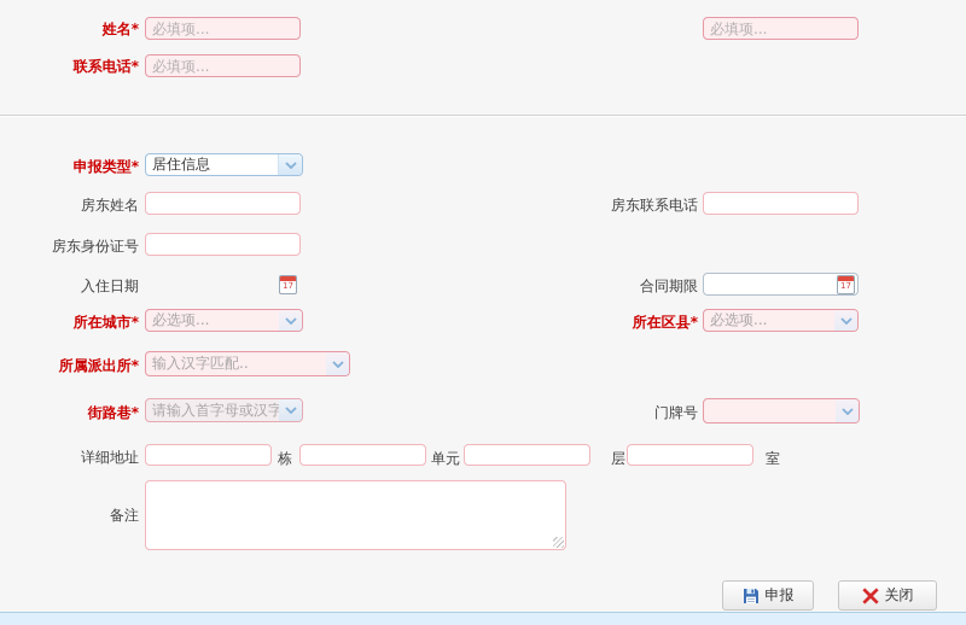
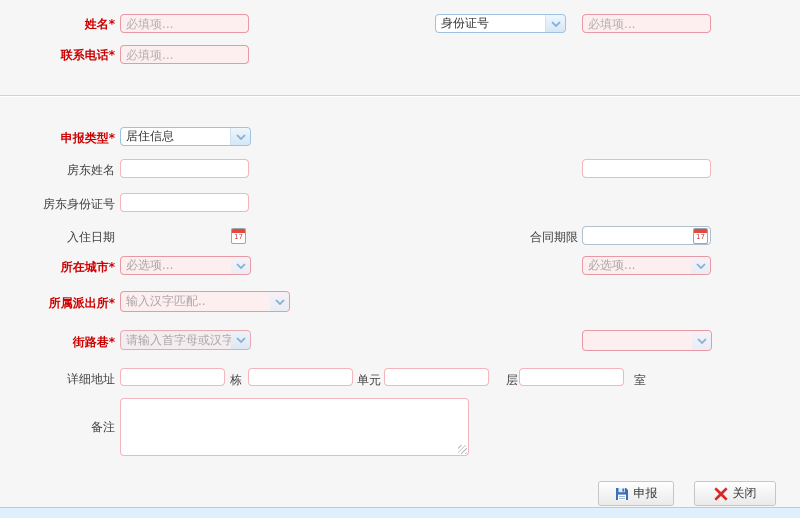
  姓名*
  必填项...
+ 身份证号
  必填项...
  联系电话*
  必填项...
  申报类型*
  居住信息
  房东姓名
- 房东联系电话
  房东身份证号
  入住日期
  17
  合同期限
  17
  所在城市*
  必选项...
- 所在区县*
  必选项...
  所属派出所*
  输入汉字匹配..
  街路巷*
  请输入首字母或汉字
- 门牌号
  详细地址
  栋
  单元
  层
  室
  备注
  申报
  关闭
